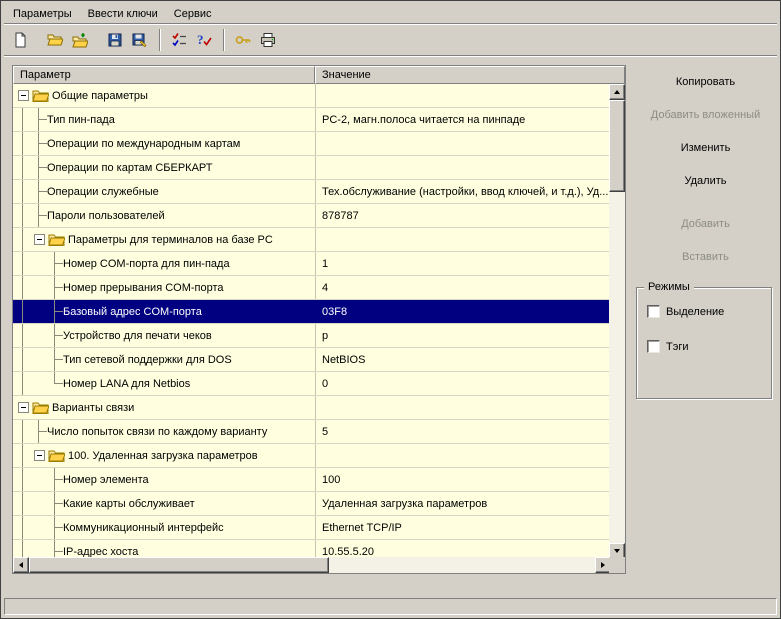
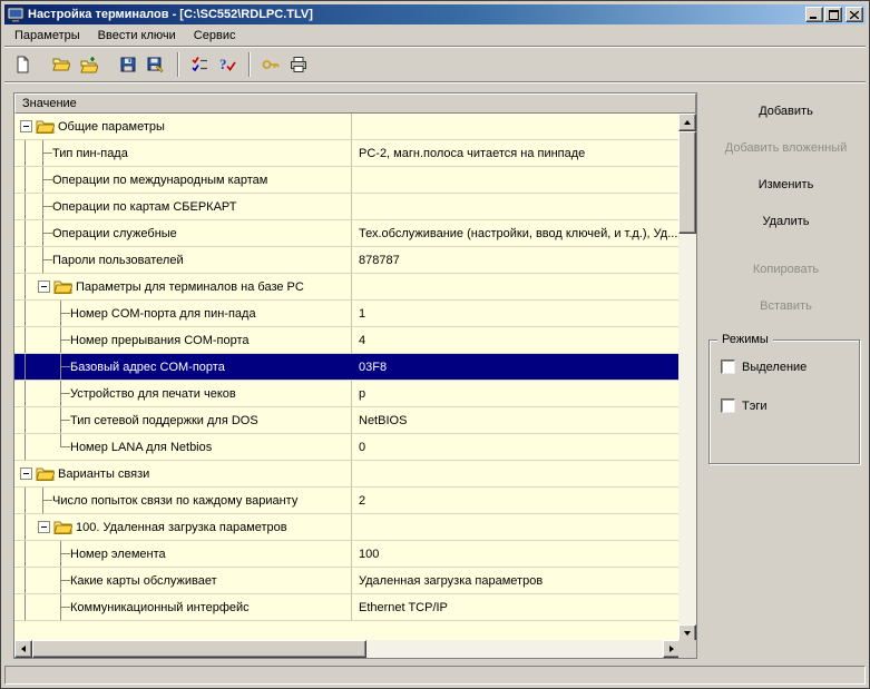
+ Настройка терминалов - [C:\SC552\RDLPC.TLV]
  Параметры
  Ввести ключи
  Сервис
  ?
- Параметр
  Значение
  Общие параметры
  Тип пин-пада
  PC-2, магн.полоса читается на пинпаде
  Операции по международным картам
  Операции по картам СБЕРКАРТ
  Операции служебные
  Тех.обслуживание (настройки, ввод ключей, и т.д.), Уд...
  Пароли пользователей
  878787
  Параметры для терминалов на базе PC
  Номер COM-порта для пин-пада
  1
  Номер прерывания COM-порта
  4
  Базовый адрес COM-порта
  03F8
  Устройство для печати чеков
  p
  Тип сетевой поддержки для DOS
  NetBIOS
  Номер LANA для Netbios
  0
  Варианты связи
  Число попыток связи по каждому варианту
- 5
+ 2
  100. Удаленная загрузка параметров
  Номер элемента
  100
  Какие карты обслуживает
  Удаленная загрузка параметров
  Коммуникационный интерфейс
  Ethernet TCP/IP
- IP-адрес хоста
- 10.55.5.20
- Копировать
+ Добавить
  Добавить вложенный
  Изменить
  Удалить
- Добавить
+ Копировать
  Вставить
  Режимы
  Выделение
  Тэги
